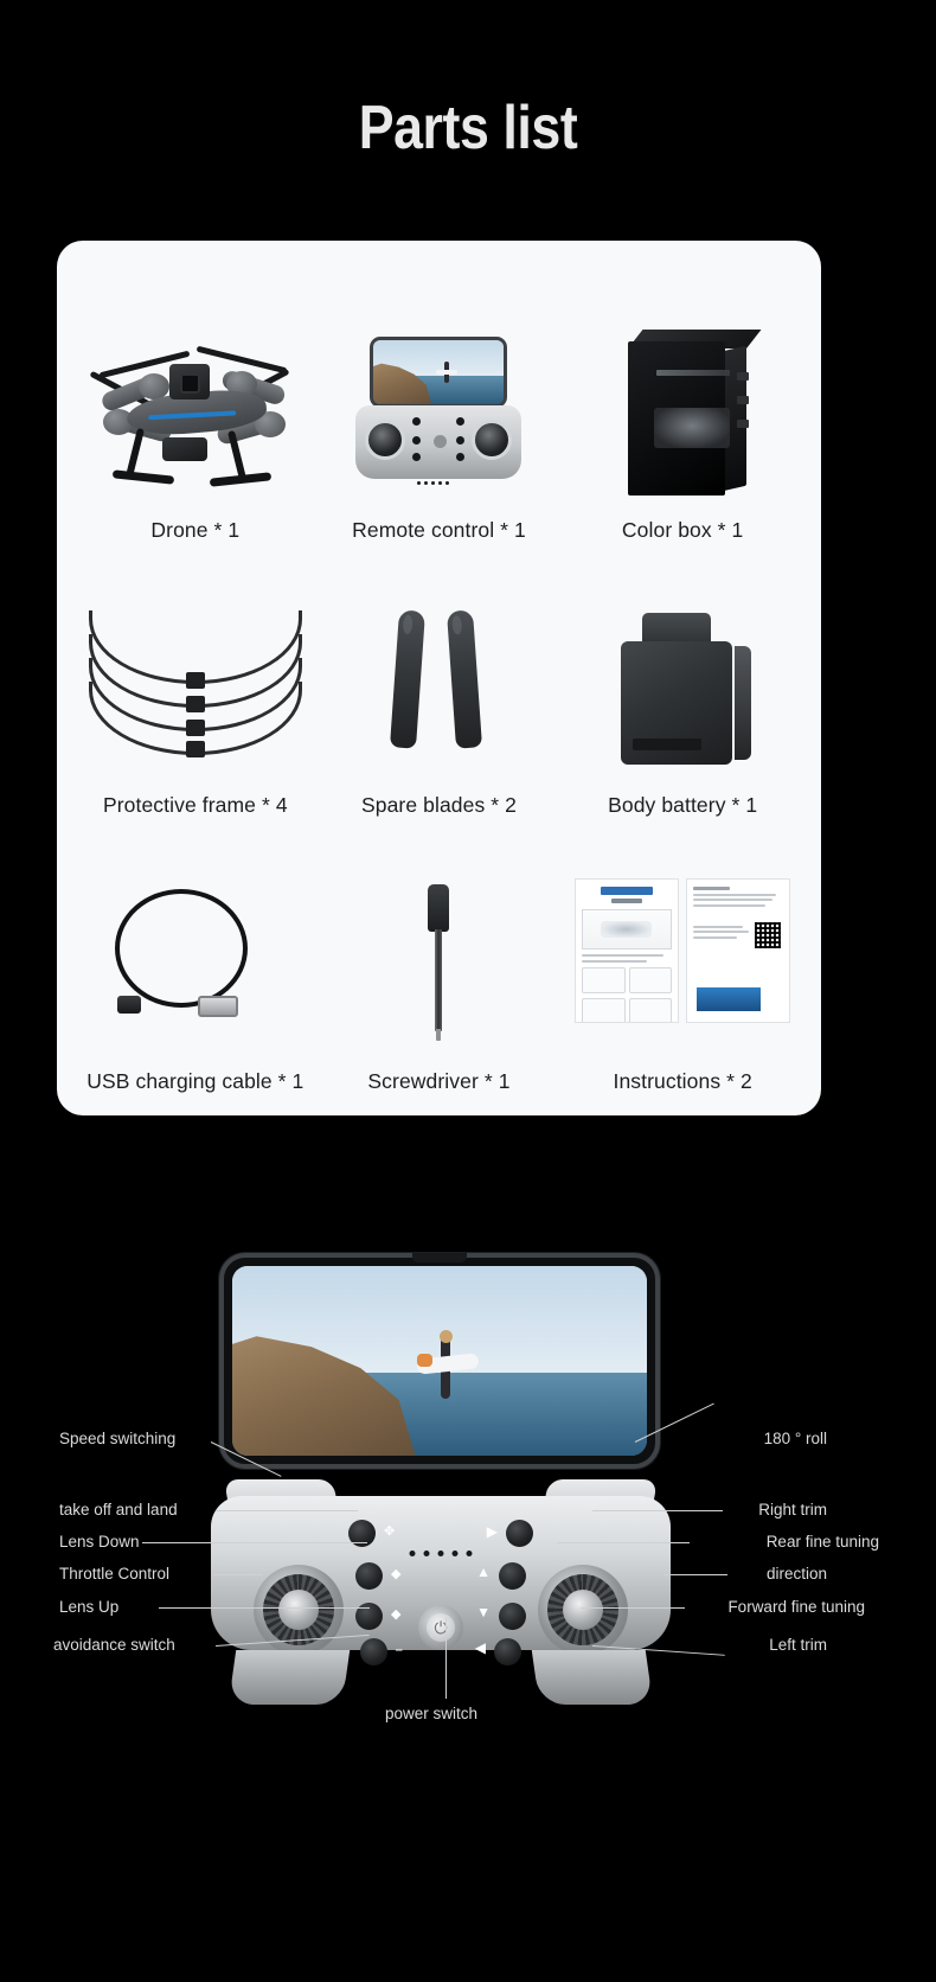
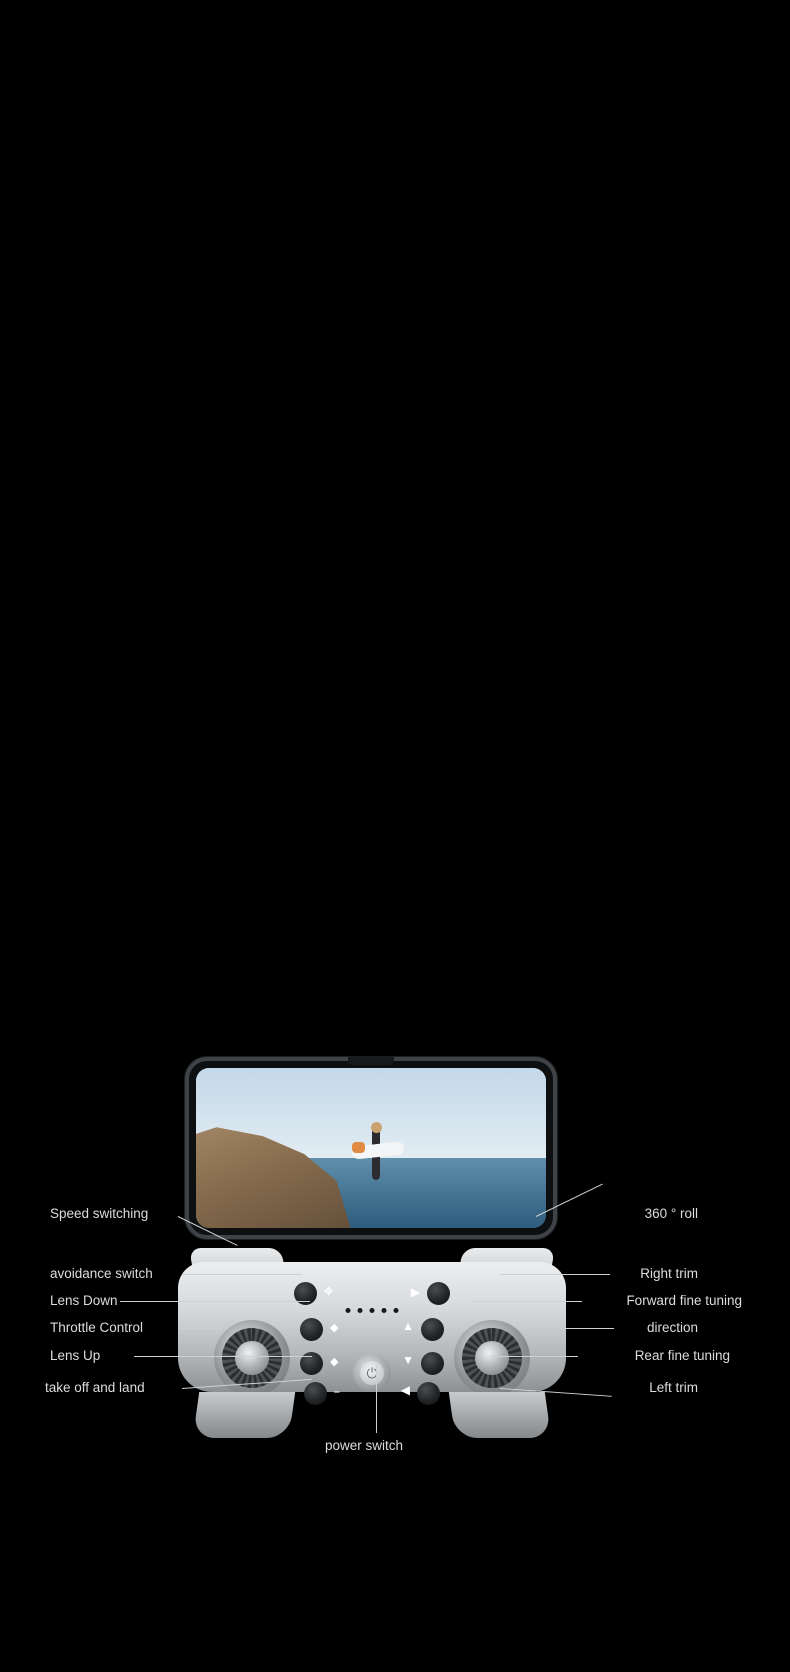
- Parts list
- Drone * 1
- Remote control * 1
- Color box * 1
- Protective frame * 4
- Spare blades * 2
- Body battery * 1
- USB charging cable * 1
- Screwdriver * 1
- Instructions * 2
  ✥
  ▶
  ◆
  ◆
  ⎯
  ▲
  ▼
  ◀
  ⏻
  Speed switching
- take off and land
+ avoidance switch
  Lens Down
  Throttle Control
  Lens Up
- avoidance switch
+ take off and land
- 180 ° roll
+ 360 ° roll
  Right trim
- Rear fine tuning
+ Forward fine tuning
  direction
- Forward fine tuning
+ Rear fine tuning
  Left trim
  power switch
